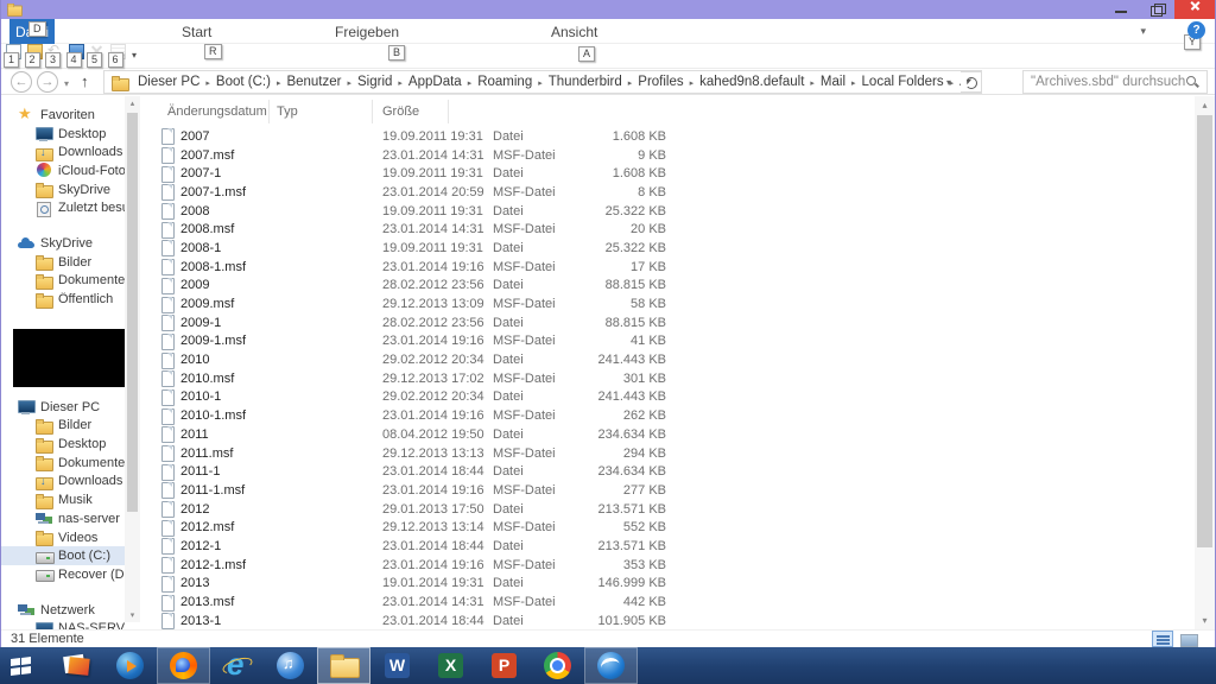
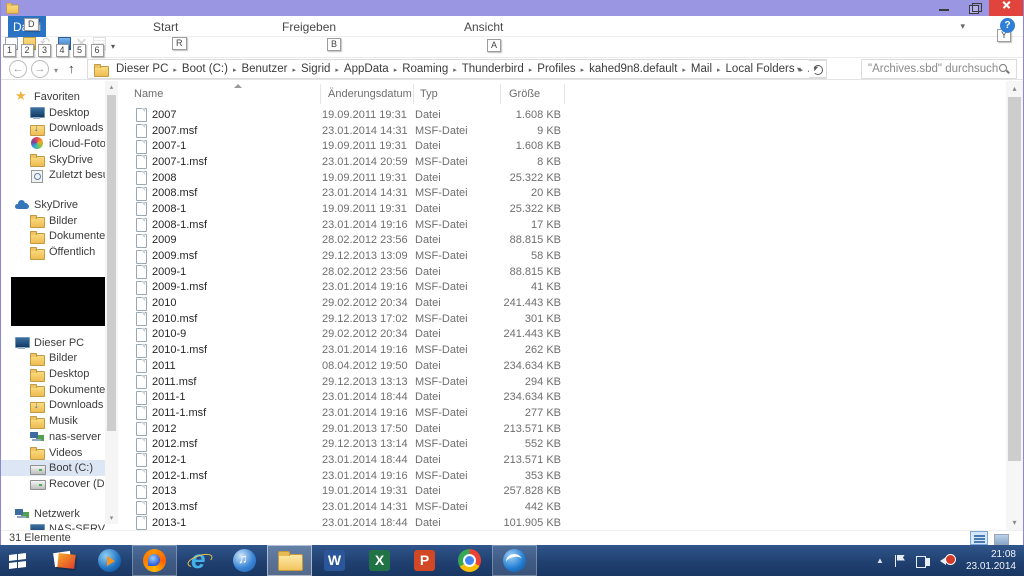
  Start
  Freigeben
  Ansicht
  ▾
  ?
  D
  R
  B
  A
  Y
  ▾
  1
  2
  3
  4
  5
  6
  ←
  →
  ▾
  ↑
  Dieser PC Boot (C:) Benutzer Sigrid AppData Roaming Thunderbird Profiles kahed9n8.default Mail Local Folders
  ▾
  "Archives.sbd" durchsuch
  Favoriten
  Desktop
  Downloads
  iCloud-Foto
  SkyDrive
  Zuletzt bes
  SkyDrive
  Bilder
  Dokumente
  Öffentlich
  Dieser PC
  Bilder
  Desktop
  Dokumente
  Downloads
  Musik
  nas-server
  Videos
  Boot (C:)
  Recover (D
  Netzwerk
+ Name
  Änderungsdatum
  Typ
  Größe
  2007
  19.09.2011 19:31
  Datei
  1.608 KB
  2007.msf
  23.01.2014 14:31
  MSF-Datei
  9 KB
  2007-1
  19.09.2011 19:31
  Datei
  1.608 KB
  2007-1.msf
  23.01.2014 20:59
  MSF-Datei
  8 KB
  2008
  19.09.2011 19:31
  Datei
  25.322 KB
  2008.msf
  23.01.2014 14:31
  MSF-Datei
  20 KB
  2008-1
  19.09.2011 19:31
  Datei
  25.322 KB
  2008-1.msf
  23.01.2014 19:16
  MSF-Datei
  17 KB
  2009
  28.02.2012 23:56
  Datei
  88.815 KB
  2009.msf
  29.12.2013 13:09
  MSF-Datei
  58 KB
  2009-1
  28.02.2012 23:56
  Datei
  88.815 KB
  2009-1.msf
  23.01.2014 19:16
  MSF-Datei
  41 KB
  2010
  29.02.2012 20:34
  Datei
  241.443 KB
  2010.msf
  29.12.2013 17:02
  MSF-Datei
  301 KB
- 2010-1
+ 2010-9
  29.02.2012 20:34
  Datei
  241.443 KB
  2010-1.msf
  23.01.2014 19:16
  MSF-Datei
  262 KB
  2011
  08.04.2012 19:50
  Datei
  234.634 KB
  2011.msf
  29.12.2013 13:13
  MSF-Datei
  294 KB
  2011-1
  23.01.2014 18:44
  Datei
  234.634 KB
  2011-1.msf
  23.01.2014 19:16
  MSF-Datei
  277 KB
  2012
  29.01.2013 17:50
  Datei
  213.571 KB
  2012.msf
  29.12.2013 13:14
  MSF-Datei
  552 KB
  2012-1
  23.01.2014 18:44
  Datei
  213.571 KB
  2012-1.msf
  23.01.2014 19:16
  MSF-Datei
  353 KB
  2013
  19.01.2014 19:31
  Datei
- 146.999 KB
+ 257.828 KB
  2013.msf
  23.01.2014 14:31
  MSF-Datei
  442 KB
  2013-1
  23.01.2014 18:44
  Datei
  101.905 KB
  ▴
  ▾
  31 Elemente
+ ▲
+ 21:08
+ 23.01.2014
